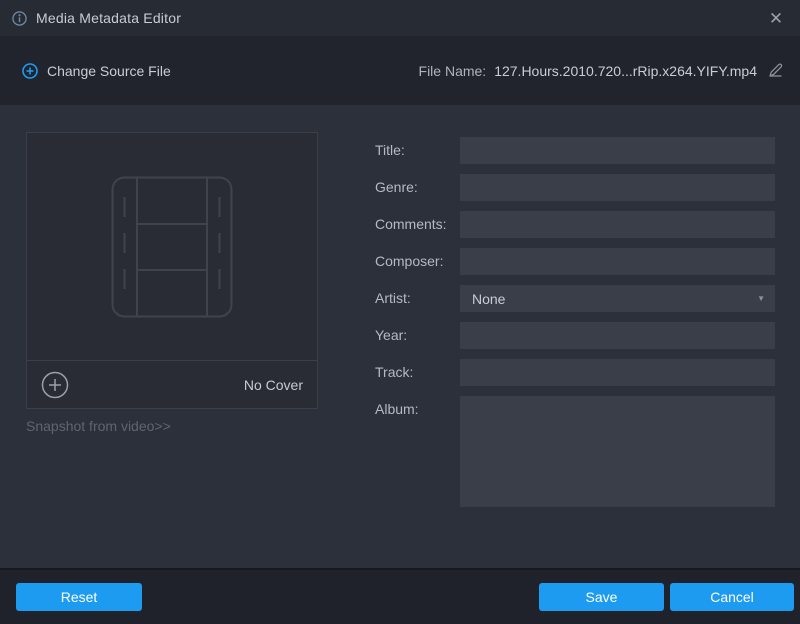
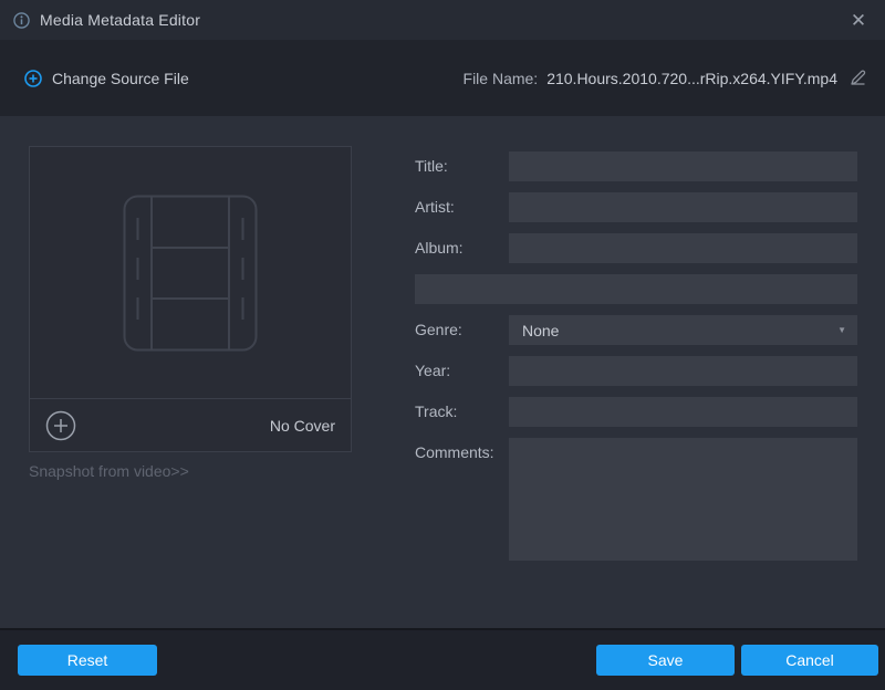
  Media Metadata Editor
  ✕
  Change Source File
  File Name:
- 127.Hours.2010.720...rRip.x264.YIFY.mp4
+ 210.Hours.2010.720...rRip.x264.YIFY.mp4
  No Cover
  Snapshot from video>>
  Title:
- Genre:
+ Artist:
- Comments:
+ Album:
- Composer:
- Artist:
+ Genre:
  None
  ▼
  Year:
  Track:
- Album:
+ Comments:
  Reset
  Save
  Cancel
